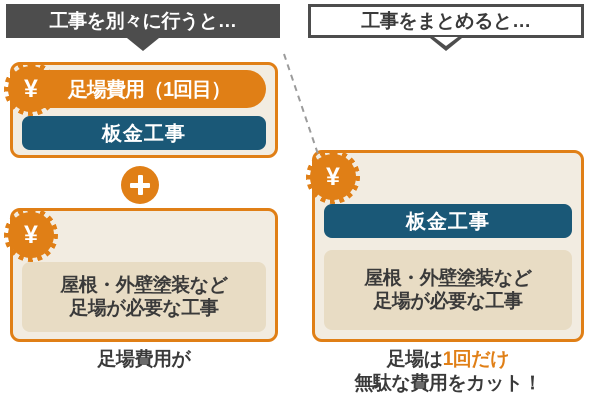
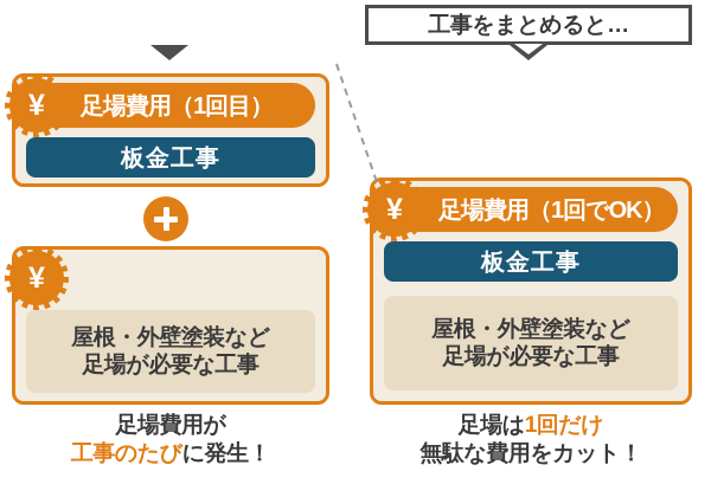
- 工事を別々に行うと…
  工事をまとめると…
  足場費用（1回目）
  ¥
  板金工事
  ¥
  屋根・外壁塗装など
  足場が必要な工事
  足場費用が
+ 工事のたびに発生！
+ 足場費用（1回でOK）
  ¥
  板金工事
  屋根・外壁塗装など
  足場が必要な工事
  足場は1回だけ
  無駄な費用をカット！
